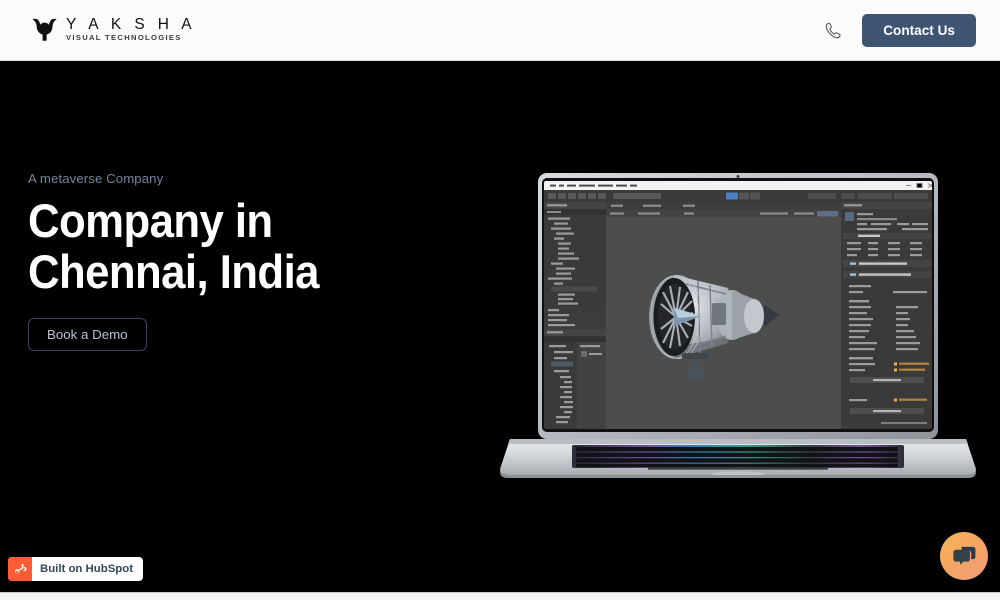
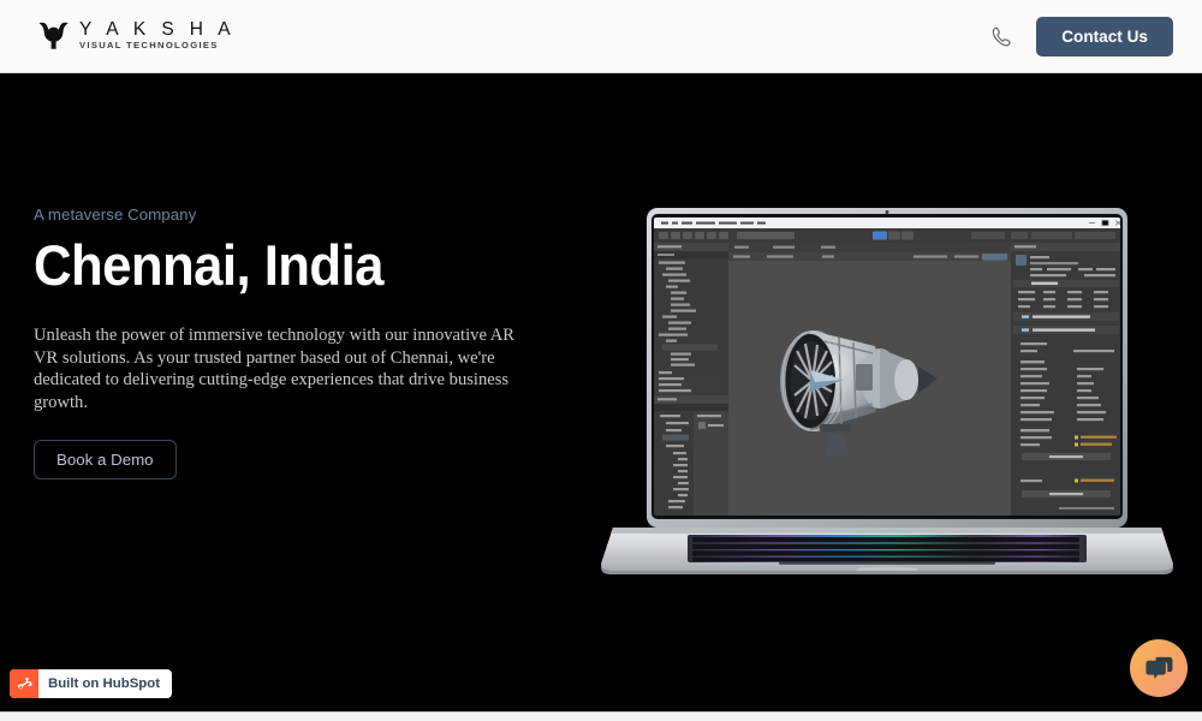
  Y A K S H A
  VISUAL TECHNOLOGIES
  Contact Us
  A metaverse Company
- Company in
  Chennai, India
+ Unleash the power of immersive technology with our innovative AR VR solutions. As your trusted partner based out of Chennai, we're dedicated to delivering cutting-edge experiences that drive business growth.
  Book a Demo
  Built on HubSpot
